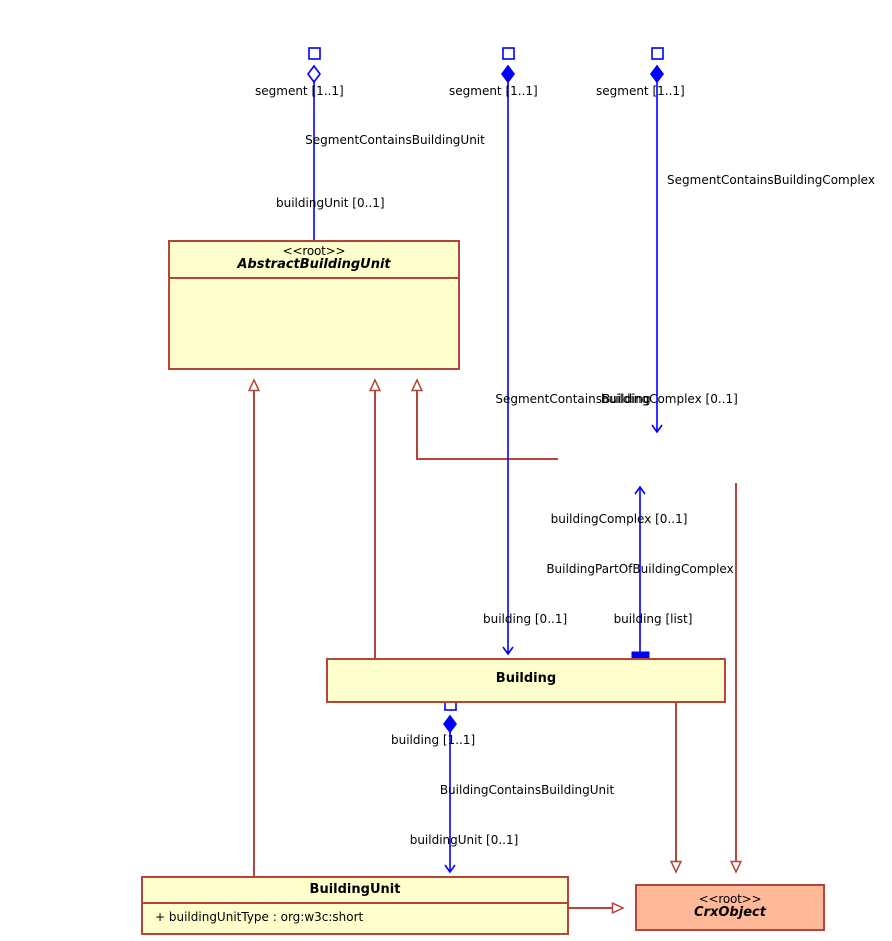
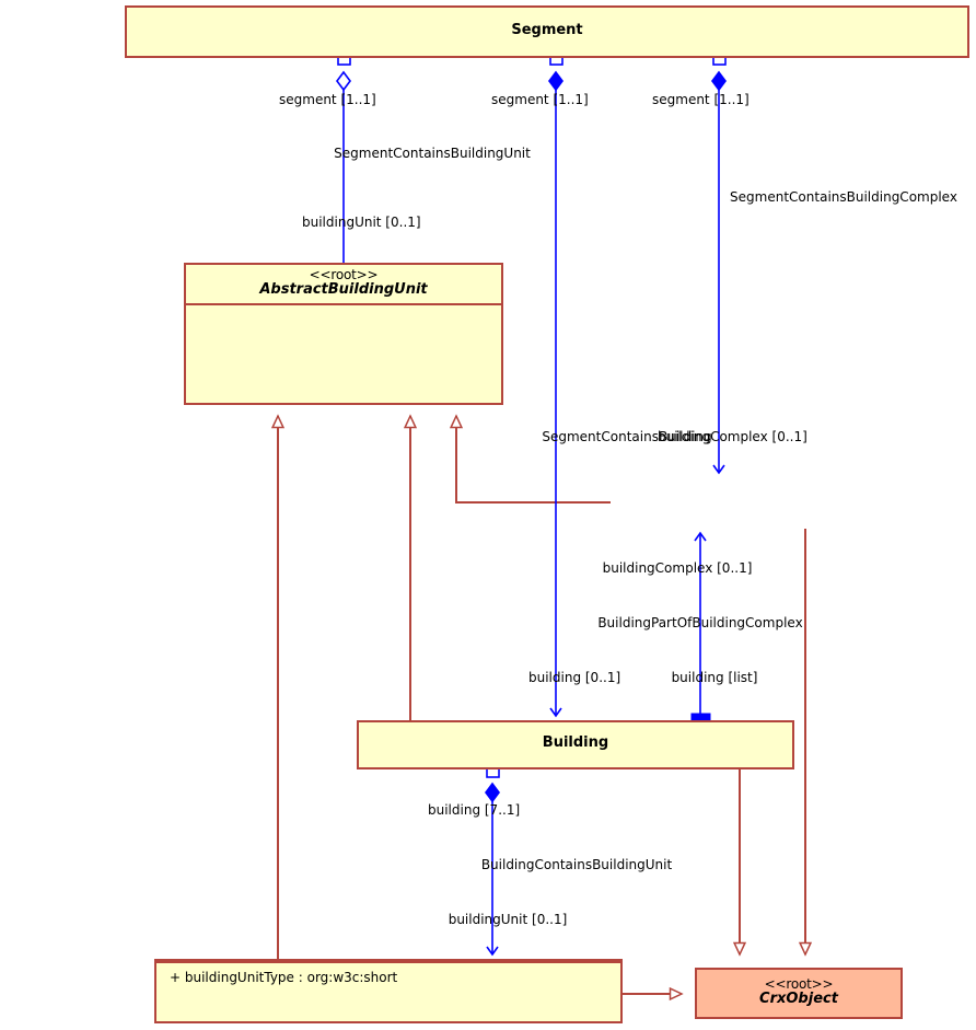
+ Segment
  <<root>>
  AbstractBuildingUnit
  Building
- BuildingUnit
  + buildingUnitType : org:w3c:short
  <<root>>
  CrxObject
  segment [1..1]
  SegmentContainsBuildingUnit
  buildingUnit [0..1]
  segment [1..1]
  SegmentContainsBuilding
  building [0..1]
  segment [1..1]
  SegmentContainsBuildingComplex
  buildingComplex [0..1]
  buildingComplex [0..1]
  BuildingPartOfBuildingComplex
  building [list]
- building [1..1]
+ building [7..1]
  BuildingContainsBuildingUnit
  buildingUnit [0..1]
